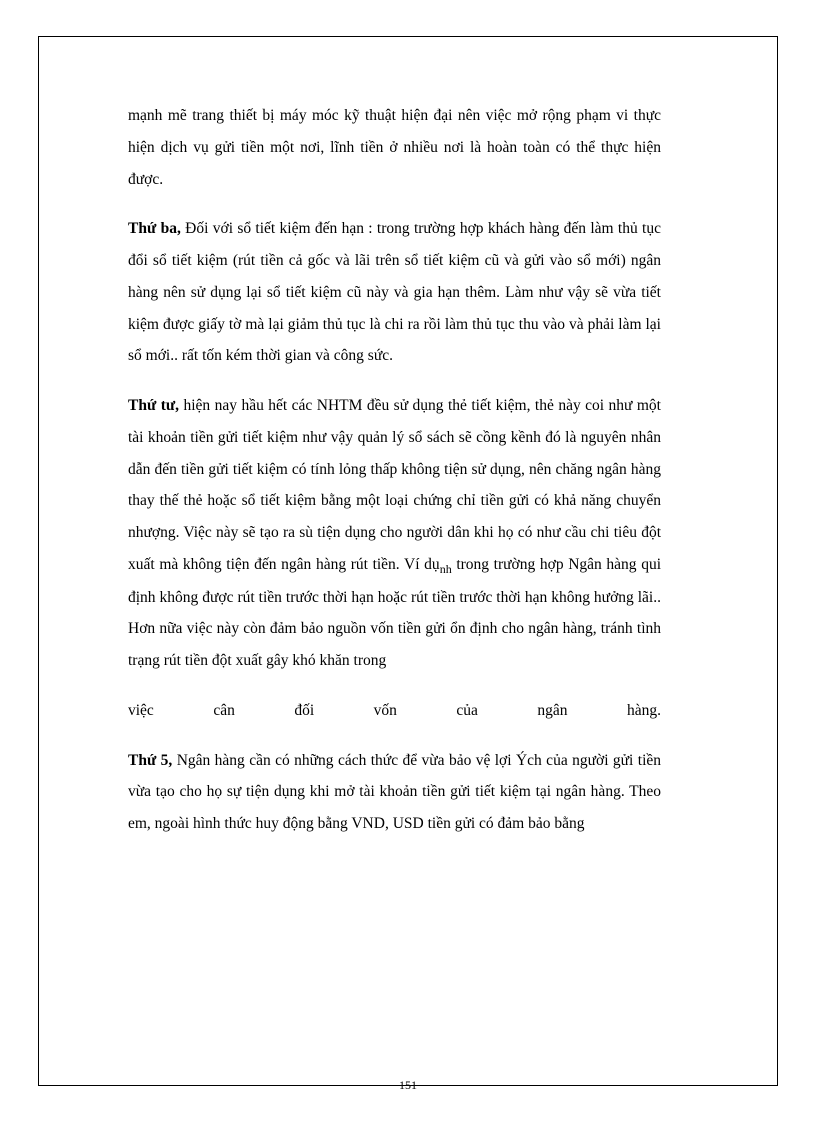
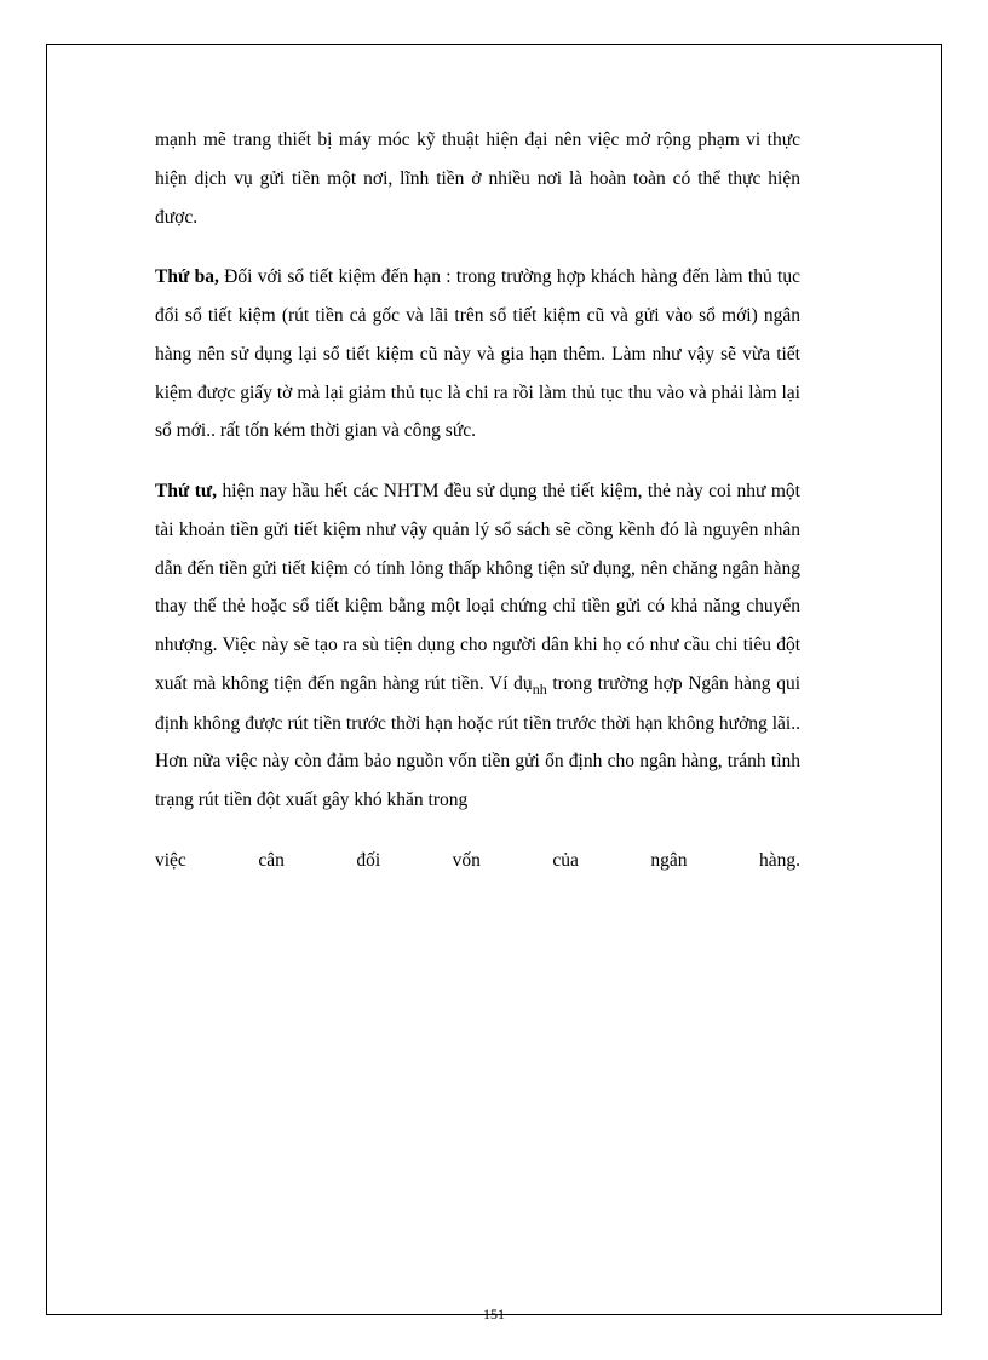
  mạnh mẽ trang thiết bị máy móc kỹ thuật hiện đại nên việc mở rộng phạm vi thực hiện dịch vụ gửi tiền một nơi, lĩnh tiền ở nhiều nơi là hoàn toàn có thể thực hiện được.
  Thứ ba, Đối với sổ tiết kiệm đến hạn : trong trường hợp khách hàng đến làm thủ tục đổi sổ tiết kiệm (rút tiền cả gốc và lãi trên sổ tiết kiệm cũ và gửi vào sổ mới) ngân hàng nên sử dụng lại sổ tiết kiệm cũ này và gia hạn thêm. Làm như vậy sẽ vừa tiết kiệm được giấy tờ mà lại giảm thủ tục là chi ra rồi làm thủ tục thu vào và phải làm lại sổ mới.. rất tốn kém thời gian và công sức.
  Thứ tư, hiện nay hầu hết các NHTM đều sử dụng thẻ tiết kiệm, thẻ này coi như một tài khoản tiền gửi tiết kiệm như vậy quản lý sổ sách sẽ cồng kềnh đó là nguyên nhân dẫn đến tiền gửi tiết kiệm có tính lỏng thấp không tiện sử dụng, nên chăng ngân hàng thay thế thẻ hoặc sổ tiết kiệm bằng một loại chứng chỉ tiền gửi có khả năng chuyển nhượng. Việc này sẽ tạo ra sù tiện dụng cho người dân khi họ có như cầu chi tiêu đột xuất mà không tiện đến ngân hàng rút tiền. Ví dụnh trong trường hợp Ngân hàng qui định không được rút tiền trước thời hạn hoặc rút tiền trước thời hạn không hưởng lãi.. Hơn nữa việc này còn đảm bảo nguồn vốn tiền gửi ổn định cho ngân hàng, tránh tình trạng rút tiền đột xuất gây khó khăn trong
  việc
  cân
  đối
  vốn
  của
  ngân
  hàng.
- Thứ 5, Ngân hàng cần có những cách thức để vừa bảo vệ lợi Ých của người gửi tiền vừa tạo cho họ sự tiện dụng khi mở tài khoản tiền gửi tiết kiệm tại ngân hàng. Theo em, ngoài hình thức huy động bằng VND, USD tiền gửi có đảm bảo bằng
  151
